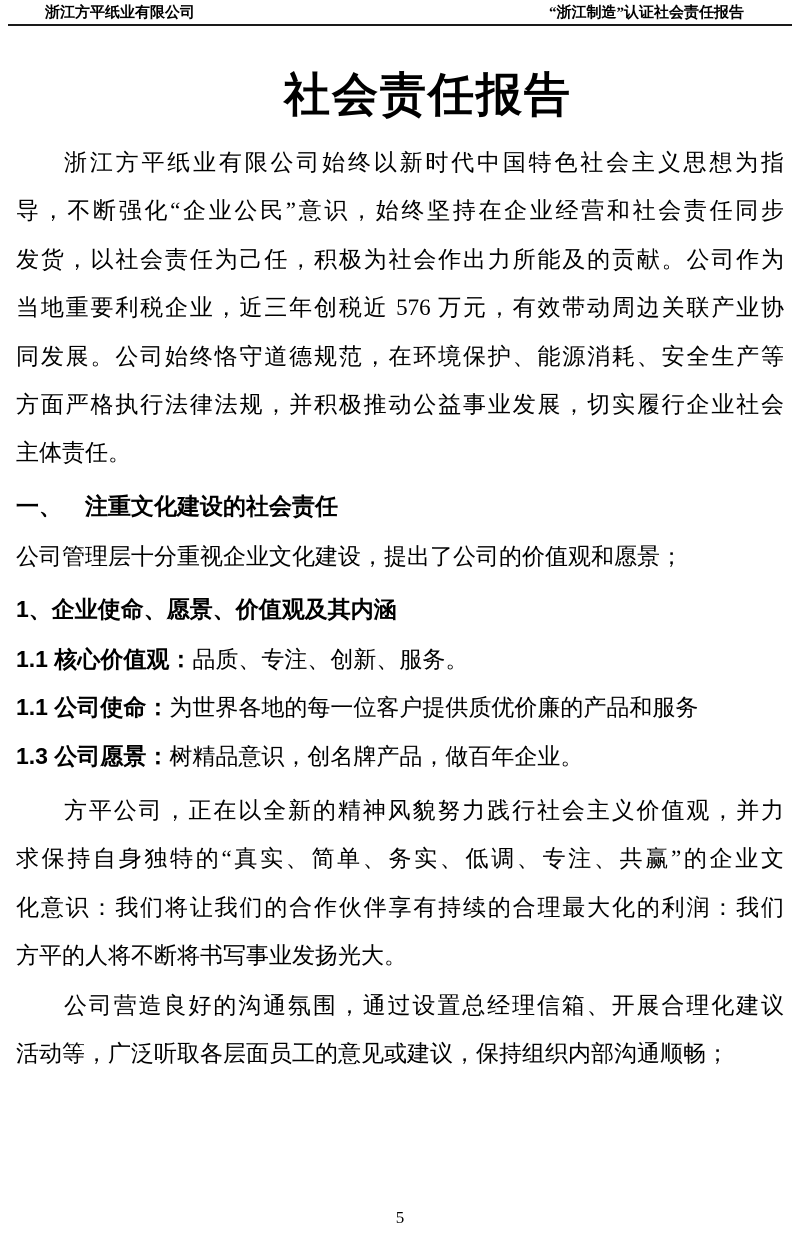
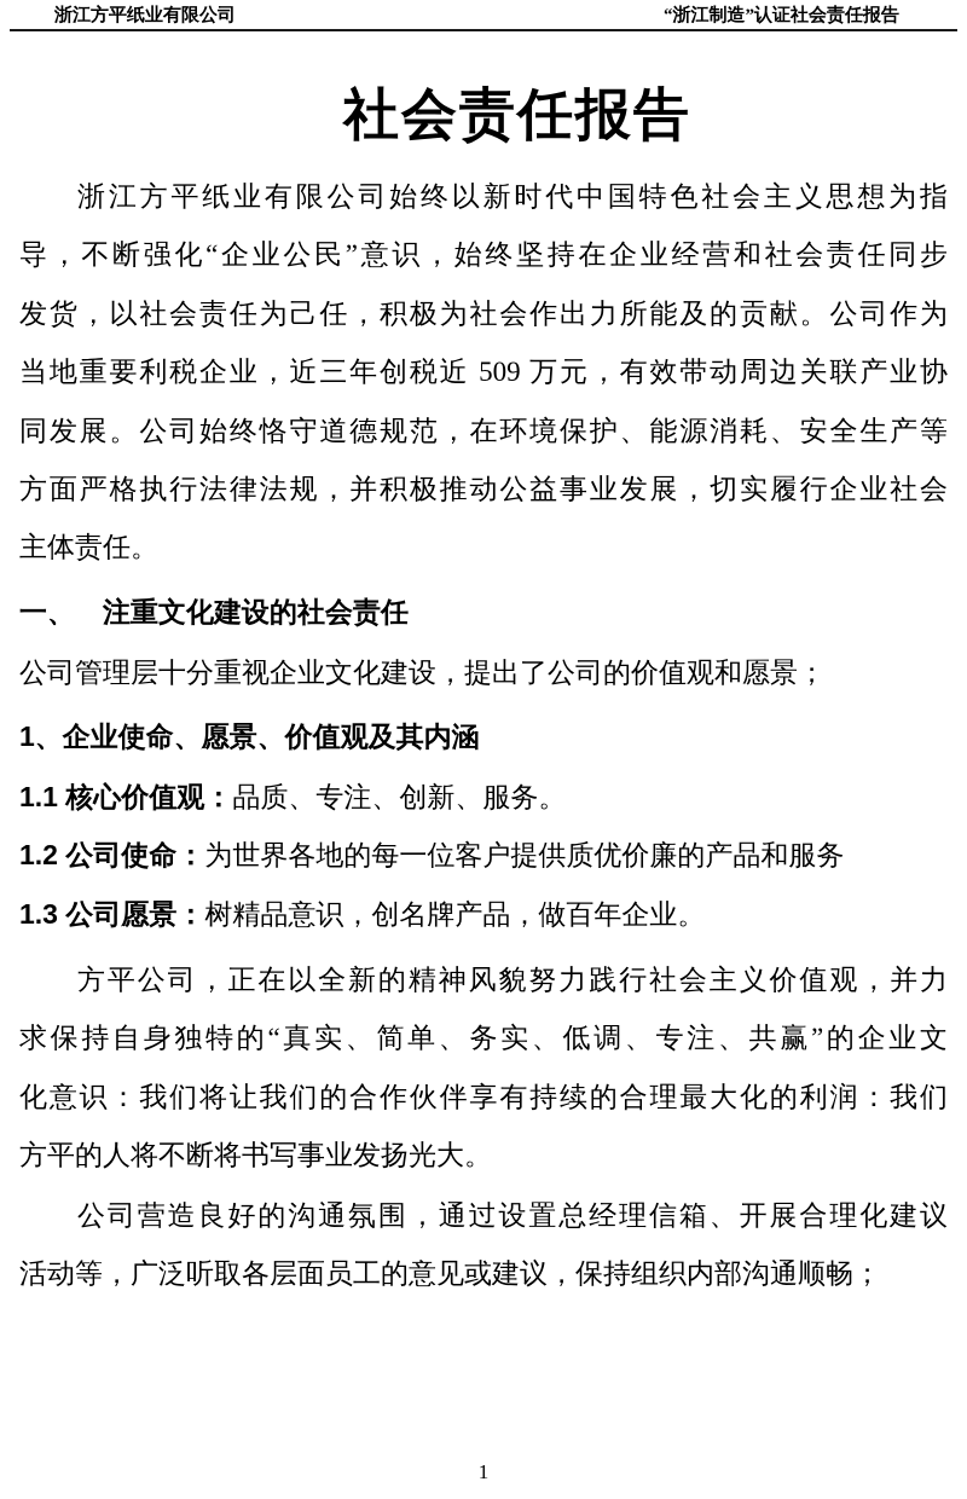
  浙江方平纸业有限公司
  “浙江制造”认证社会责任报告
  社会责任报告
  浙江方平纸业有限公司始终以新时代中国特色社会主义思想为指
  导，不断强化“企业公民”意识，始终坚持在企业经营和社会责任同步
  发货，以社会责任为己任，积极为社会作出力所能及的贡献。公司作为
- 当地重要利税企业，近三年创税近 576 万元，有效带动周边关联产业协
+ 当地重要利税企业，近三年创税近 509 万元，有效带动周边关联产业协
  同发展。公司始终恪守道德规范，在环境保护、能源消耗、安全生产等
  方面严格执行法律法规，并积极推动公益事业发展，切实履行企业社会
  主体责任。
  一、 注重文化建设的社会责任
  公司管理层十分重视企业文化建设，提出了公司的价值观和愿景；
  1、企业使命、愿景、价值观及其内涵
  1.1 核心价值观：品质、专注、创新、服务。
- 1.1 公司使命：为世界各地的每一位客户提供质优价廉的产品和服务
+ 1.2 公司使命：为世界各地的每一位客户提供质优价廉的产品和服务
  1.3 公司愿景：树精品意识，创名牌产品，做百年企业。
  方平公司，正在以全新的精神风貌努力践行社会主义价值观，并力
  求保持自身独特的“真实、简单、务实、低调、专注、共赢”的企业文
  化意识：我们将让我们的合作伙伴享有持续的合理最大化的利润：我们
  方平的人将不断将书写事业发扬光大。
  公司营造良好的沟通氛围，通过设置总经理信箱、开展合理化建议
  活动等，广泛听取各层面员工的意见或建议，保持组织内部沟通顺畅；
- 5
+ 1
